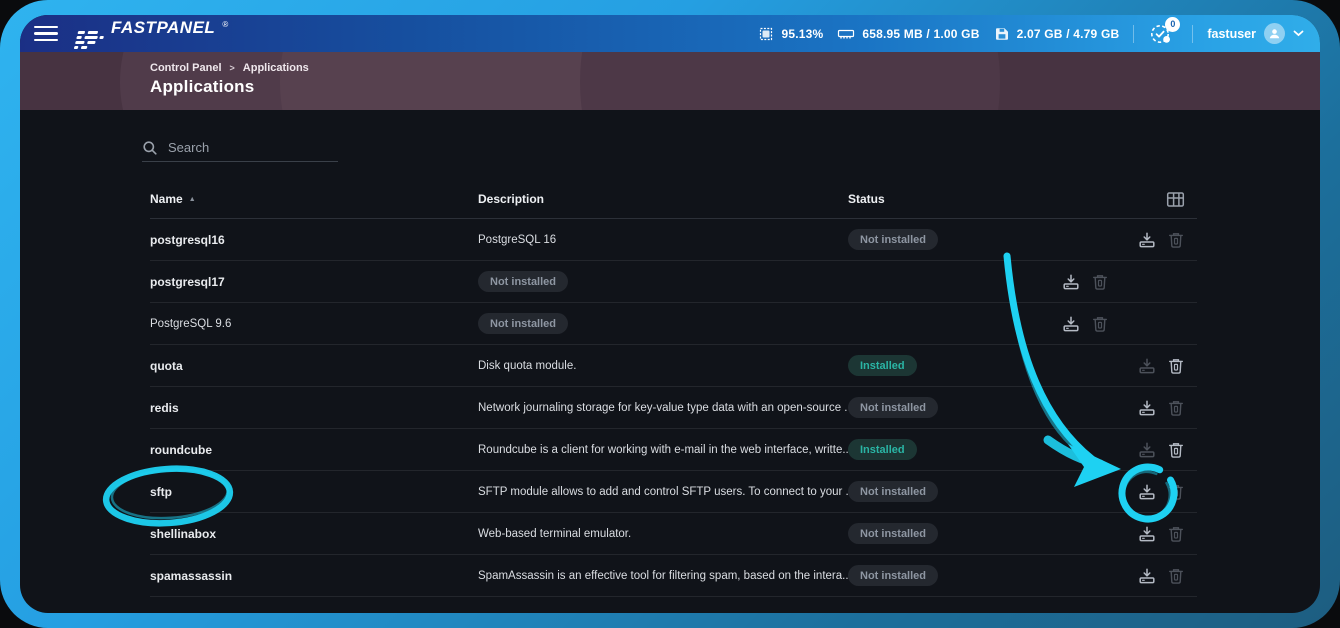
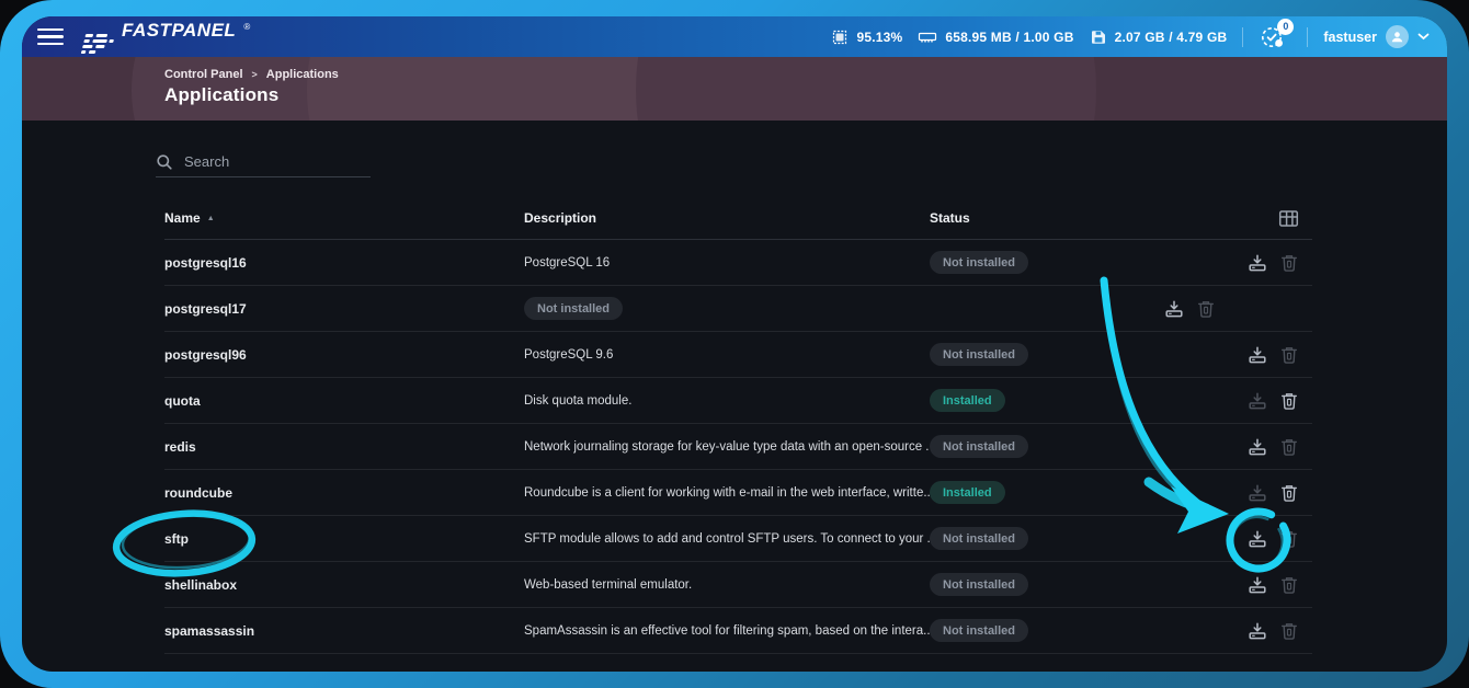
  FASTPANEL
  ®
  95.13%
  658.95 MB / 1.00 GB
  2.07 GB / 4.79 GB
  0
  fastuser
  Control Panel
  >
  Applications
  Applications
  Search
  Name
  Description
  Status
  postgresql16
  PostgreSQL 16
  Not installed
  postgresql17
  Not installed
+ postgresql96
  PostgreSQL 9.6
  Not installed
  quota
  Disk quota module.
  Installed
  redis
  Network journaling storage for key-value type data with an open-source .
  Not installed
  roundcube
  Roundcube is a client for working with e-mail in the web interface, writte.
  Installed
  sftp
  SFTP module allows to add and control SFTP users. To connect to your
  Not installed
  shellinabox
  Web-based terminal emulator.
  Not installed
  spamassassin
  SpamAssassin is an effective tool for filtering spam, based on the intera..
  Not installed
